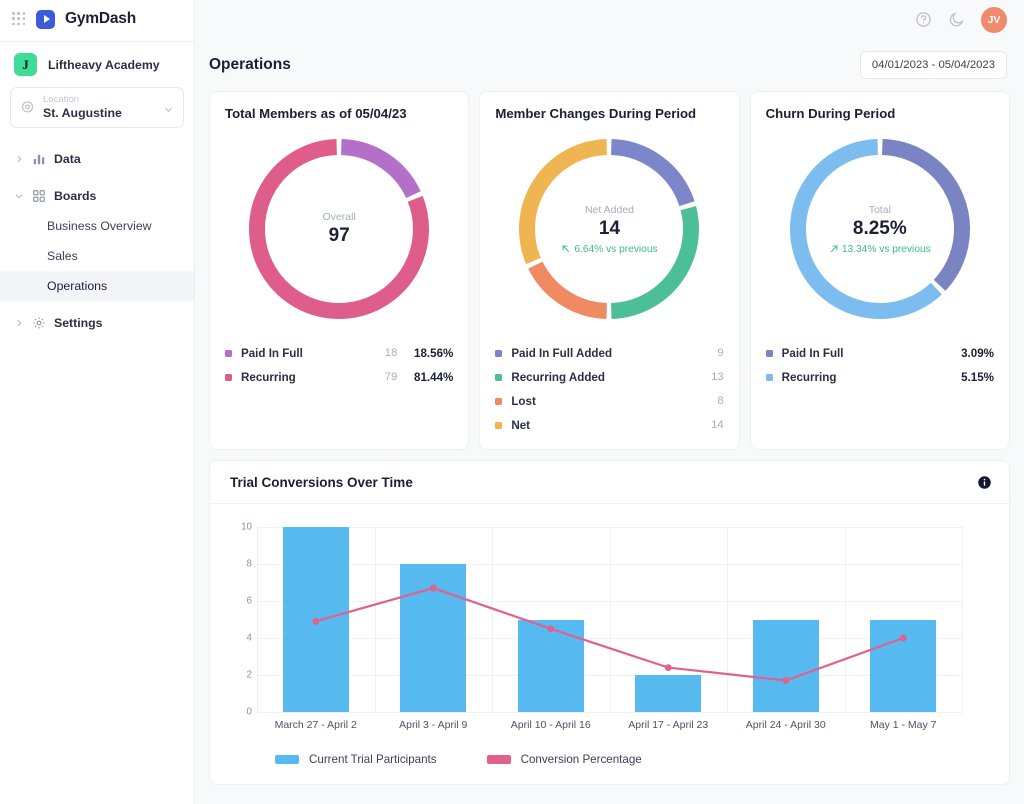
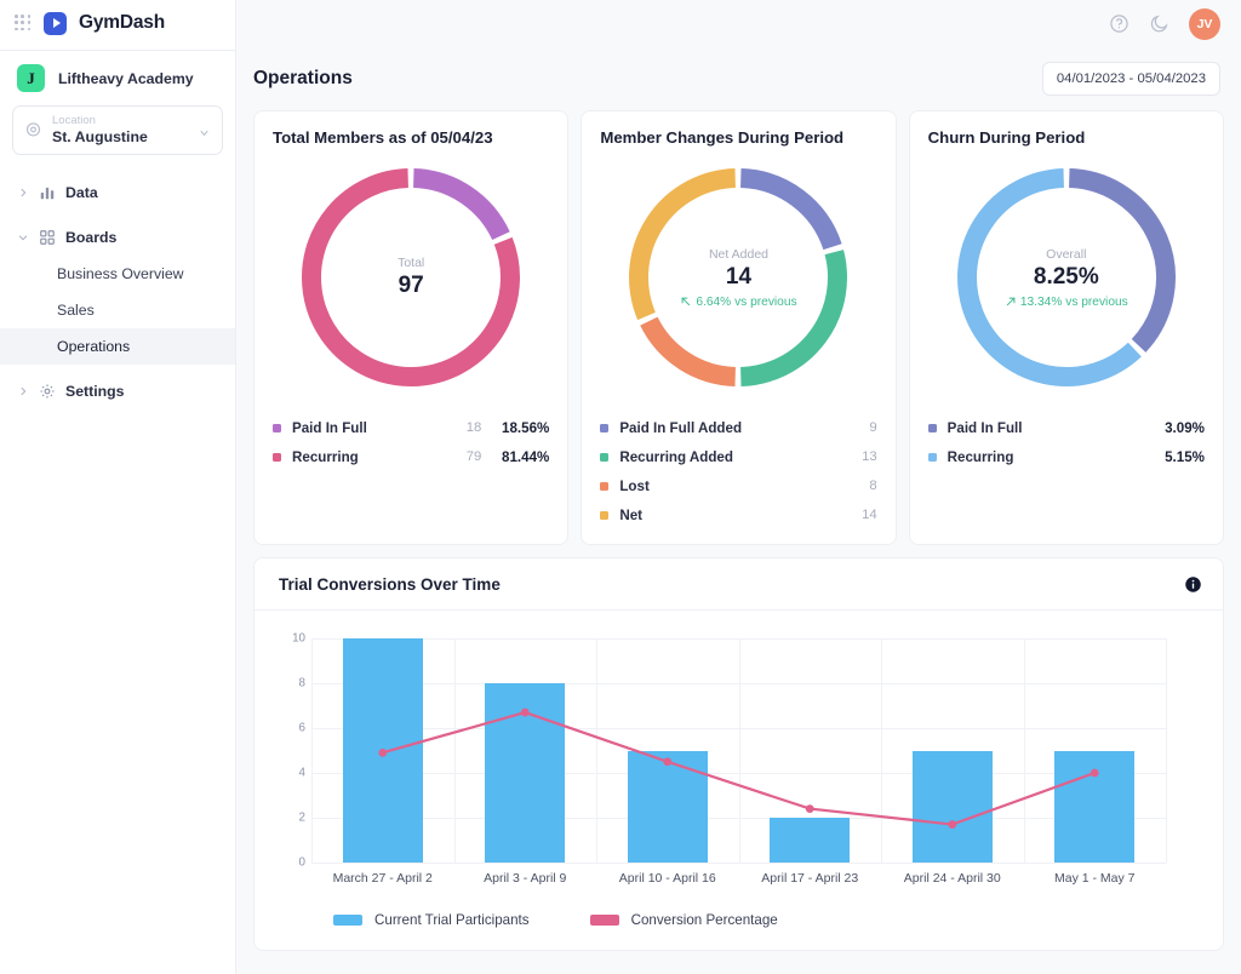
  GymDash
  J
  Liftheavy Academy
  Location
  St. Augustine
  Data
  Boards
  Business Overview
  Sales
  Operations
  Settings
  JV
  Operations
  04/01/2023 - 05/04/2023
  Total Members as of 05/04/23
- Overall
+ Total
  97
  Paid In Full
  18
  18.56%
  Recurring
  79
  81.44%
  Member Changes During Period
  Net Added
  14
  6.64% vs previous
  Paid In Full Added
  9
  Recurring Added
  13
  Lost
  8
  Net
  14
  Churn During Period
- Total
+ Overall
  8.25%
  13.34% vs previous
  Paid In Full
  3.09%
  Recurring
  5.15%
  Trial Conversions Over Time
  0
  2
  4
  6
  8
  10
  March 27 - April 2
  April 3 - April 9
  April 10 - April 16
  April 17 - April 23
  April 24 - April 30
  May 1 - May 7
  Current Trial Participants
  Conversion Percentage
